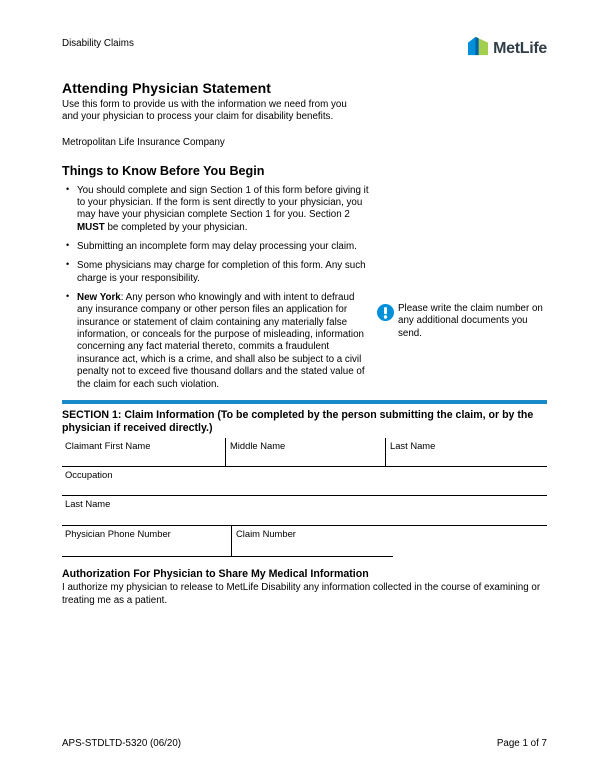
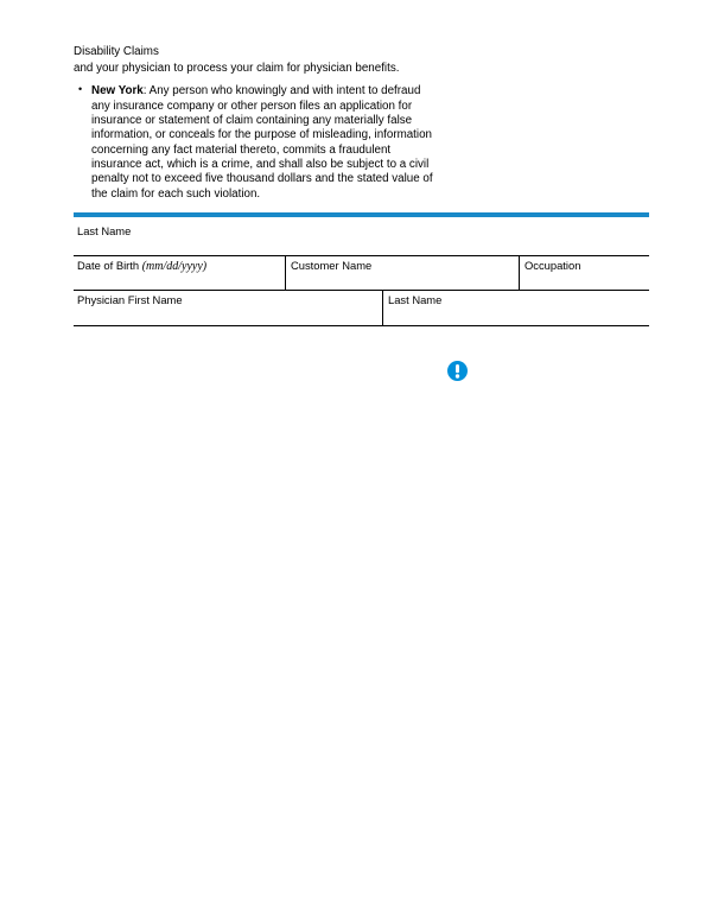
  Disability Claims
- MetLife
- Attending Physician Statement
- Use this form to provide us with the information we need from you
- and your physician to process your claim for disability benefits.
+ and your physician to process your claim for physician benefits.
- Metropolitan Life Insurance Company
- Things to Know Before You Begin
- You should complete and sign Section 1 of this form before giving it to your physician. If the form is sent directly to your physician, you may have your physician complete Section 1 for you. Section 2 MUST be completed by your physician.
- Submitting an incomplete form may delay processing your claim.
- Some physicians may charge for completion of this form. Any such charge is your responsibility.
  New York: Any person who knowingly and with intent to defraud any insurance company or other person files an application for insurance or statement of claim containing any materially false information, or conceals for the purpose of misleading, information concerning any fact material thereto, commits a fraudulent insurance act, which is a crime, and shall also be subject to a civil penalty not to exceed five thousand dollars and the stated value of the claim for each such violation.
- SECTION 1: Claim Information (To be completed by the person submitting the claim, or by the physician if received directly.)
- Claimant First Name
- Middle Name
  Last Name
+ Date of Birth (mm/dd/yyyy)
+ Customer Name
  Occupation
+ Physician First Name
  Last Name
- Physician Phone Number
- Claim Number
- Authorization For Physician to Share My Medical Information
- I authorize my physician to release to MetLife Disability any information collected in the course of examining or treating me as a patient.
- Please write the claim number on any additional documents you send.
- APS-STDLTD-5320 (06/20)
- Page 1 of 7
